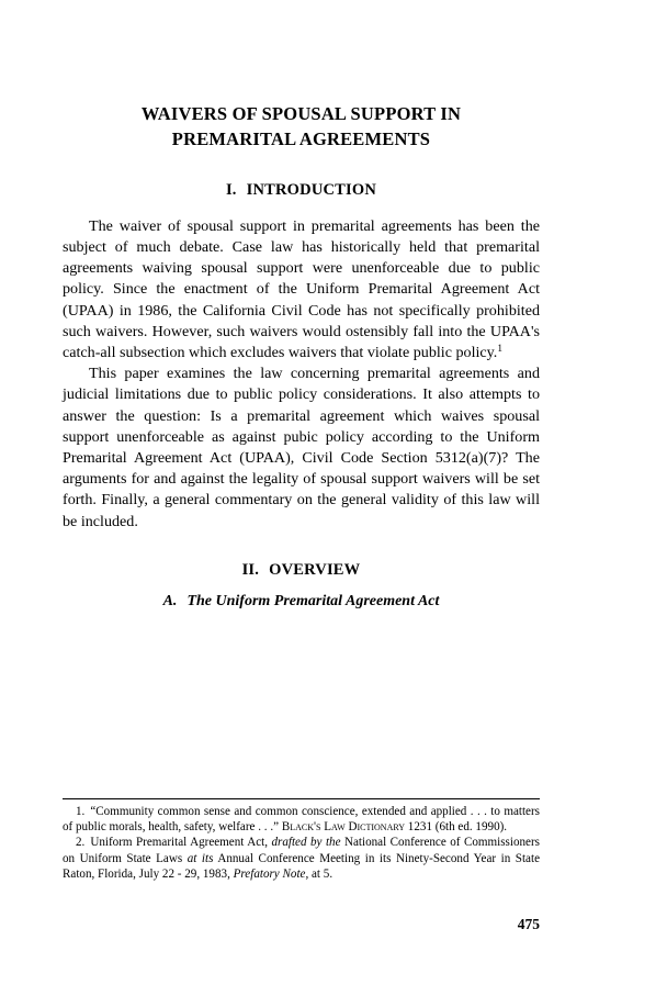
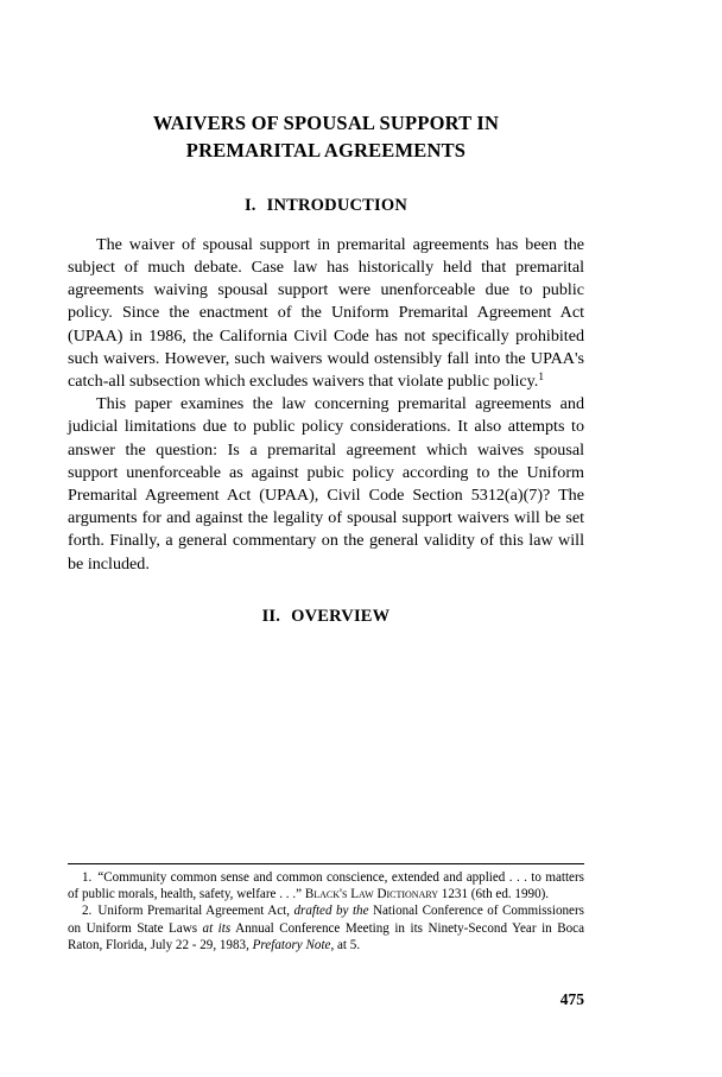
  WAIVERS OF SPOUSAL SUPPORT IN
  PREMARITAL AGREEMENTS
  I. INTRODUCTION
  The waiver of spousal support in premarital agreements has been the subject of much debate. Case law has historically held that premarital agreements waiving spousal support were unenforceable due to public policy. Since the enactment of the Uniform Premarital Agreement Act (UPAA) in 1986, the California Civil Code has not specifically prohibited such waivers. However, such waivers would ostensibly fall into the UPAA's catch-all subsection which excludes waivers that violate public policy.1
  This paper examines the law concerning premarital agreements and judicial limitations due to public policy considerations. It also attempts to answer the question: Is a premarital agreement which waives spousal support unenforceable as against pubic policy according to the Uniform Premarital Agreement Act (UPAA), Civil Code Section 5312(a)(7)? The arguments for and against the legality of spousal support waivers will be set forth. Finally, a general commentary on the general validity of this law will be included.
  II. OVERVIEW
- A. The Uniform Premarital Agreement Act
  1. “Community common sense and common conscience, extended and applied . . . to matters of public morals, health, safety, welfare . . .” Black's Law Dictionary 1231 (6th ed. 1990).
- 2. Uniform Premarital Agreement Act, drafted by the National Conference of Commissioners on Uniform State Laws at its Annual Conference Meeting in its Ninety-Second Year in State Raton, Florida, July 22 - 29, 1983, Prefatory Note, at 5.
+ 2. Uniform Premarital Agreement Act, drafted by the National Conference of Commissioners on Uniform State Laws at its Annual Conference Meeting in its Ninety-Second Year in Boca Raton, Florida, July 22 - 29, 1983, Prefatory Note, at 5.
  475
